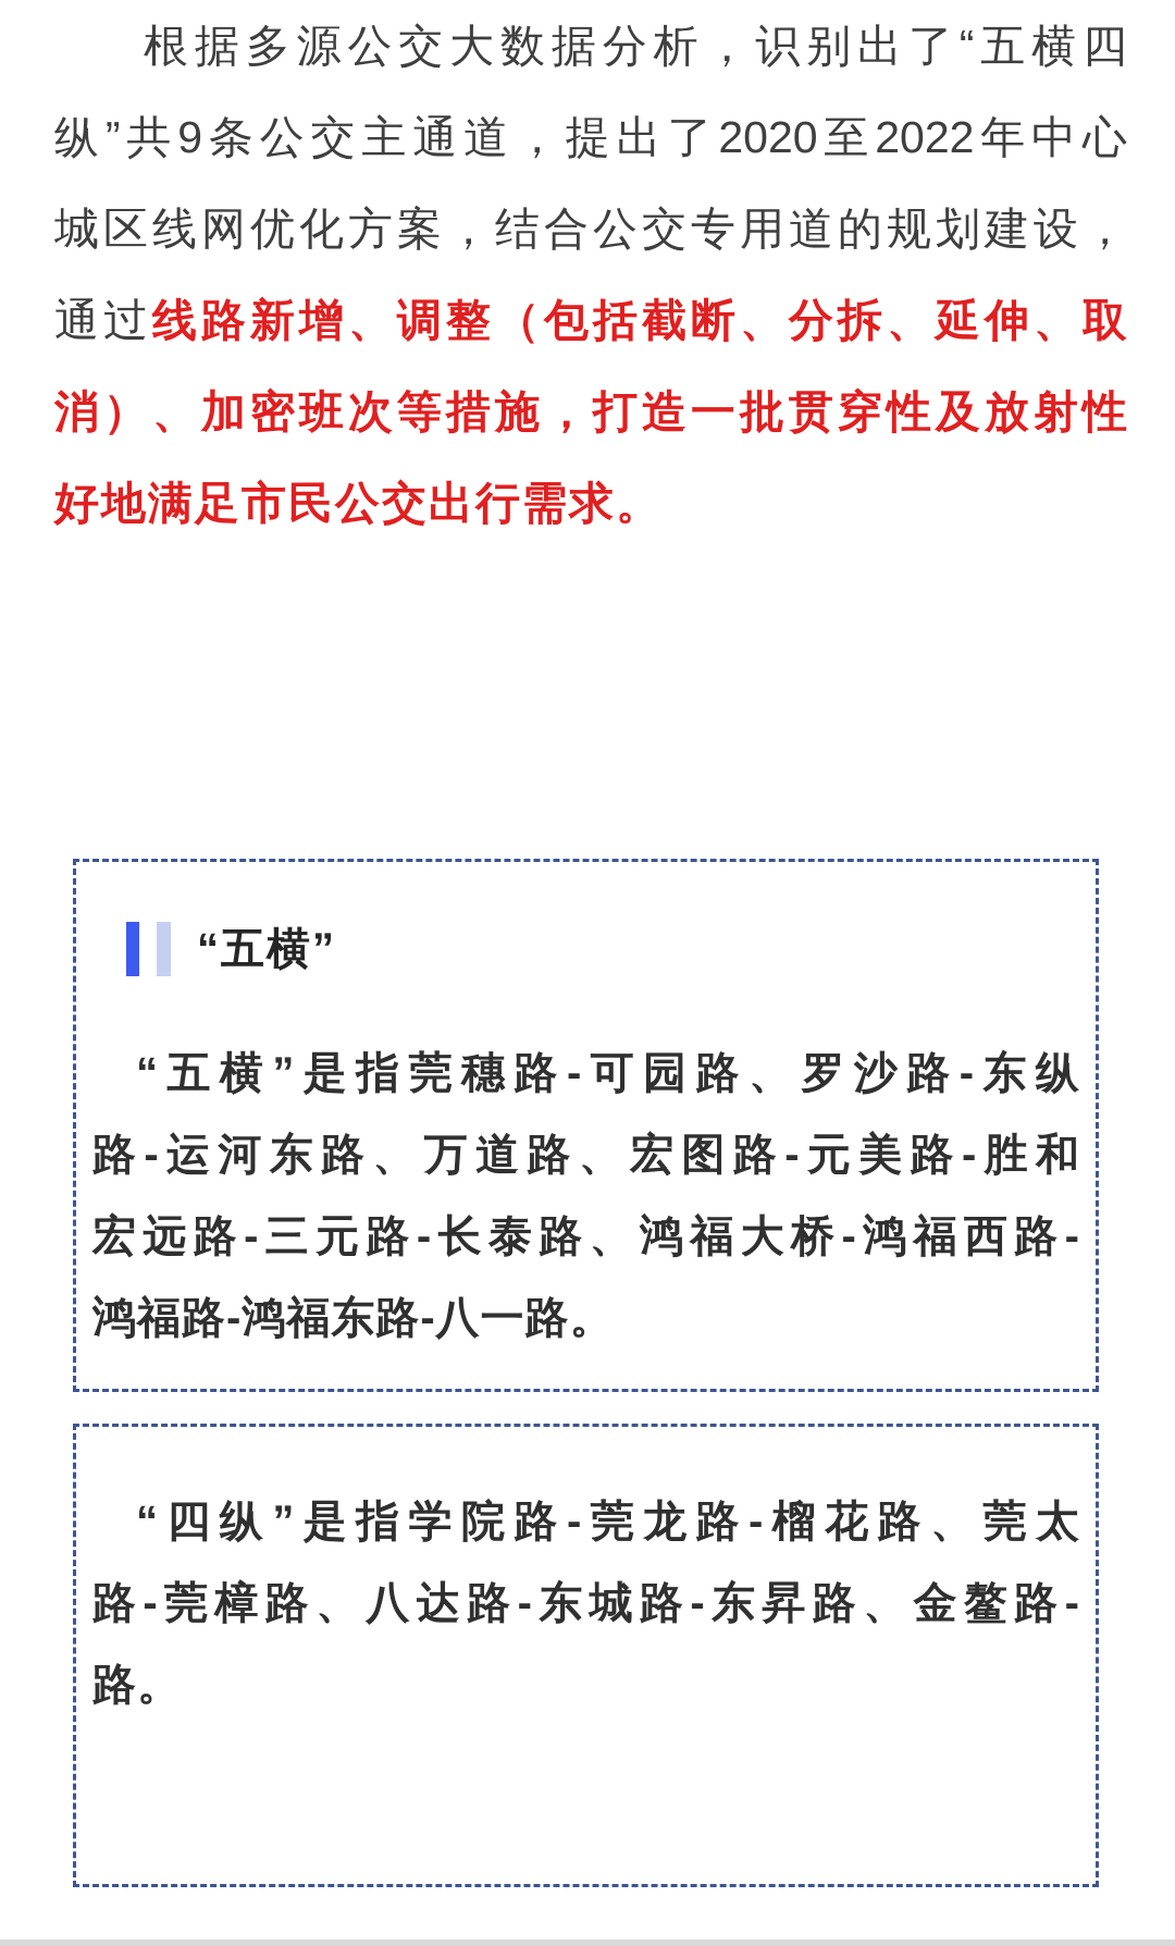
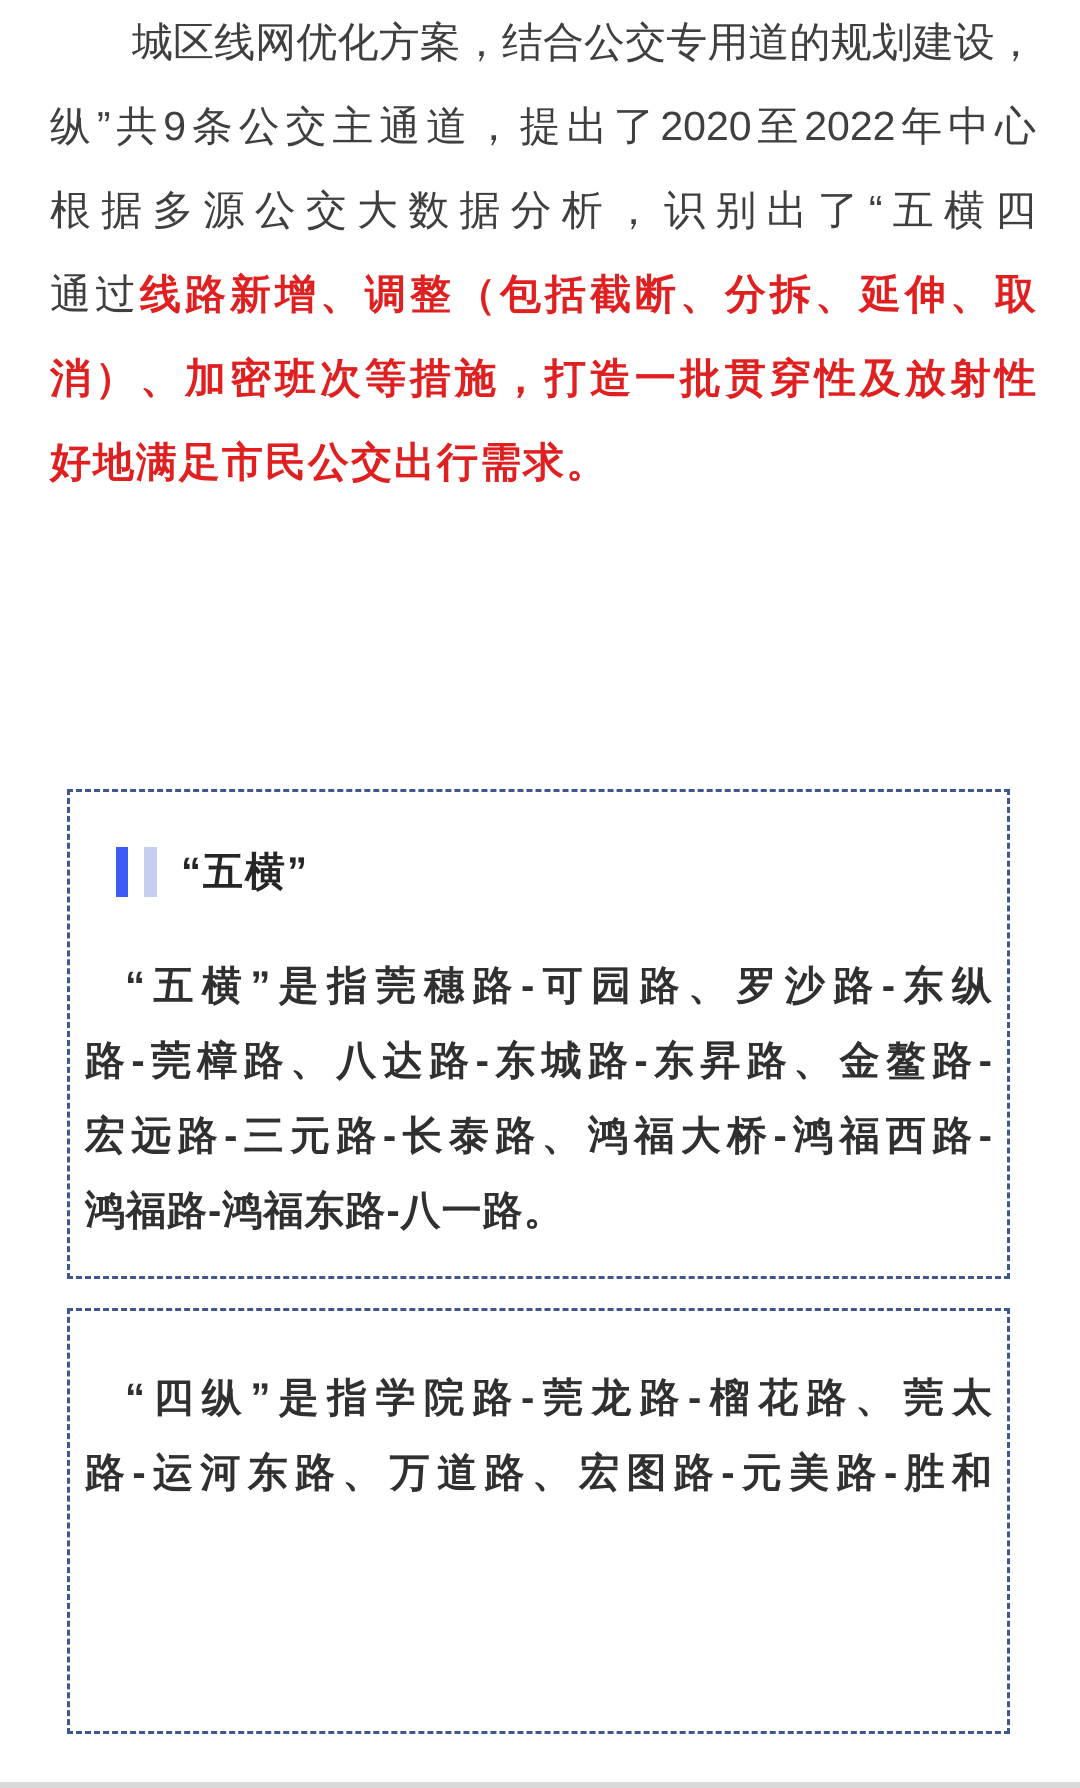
- 根据多源公交大数据分析，识别出了“五横四
+ 城区线网优化方案，结合公交专用道的规划建设，
  纵”共9条公交主通道，提出了2020至2022年中心
- 城区线网优化方案，结合公交专用道的规划建设，
+ 根据多源公交大数据分析，识别出了“五横四
  通过线路新增、调整（包括截断、分拆、延伸、取
  消）、加密班次等措施，打造一批贯穿性及放射性
  好地满足市民公交出行需求。
  “五横”
  “五横”是指莞穗路-可园路、罗沙路-东纵
- 路-运河东路、万道路、宏图路-元美路-胜和
+ 路-莞樟路、八达路-东城路-东昇路、金鳌路-
  宏远路-三元路-长泰路、鸿福大桥-鸿福西路-
  鸿福路-鸿福东路-八一路。
  “四纵”是指学院路-莞龙路-榴花路、莞太
- 路-莞樟路、八达路-东城路-东昇路、金鳌路-
+ 路-运河东路、万道路、宏图路-元美路-胜和
- 路。
